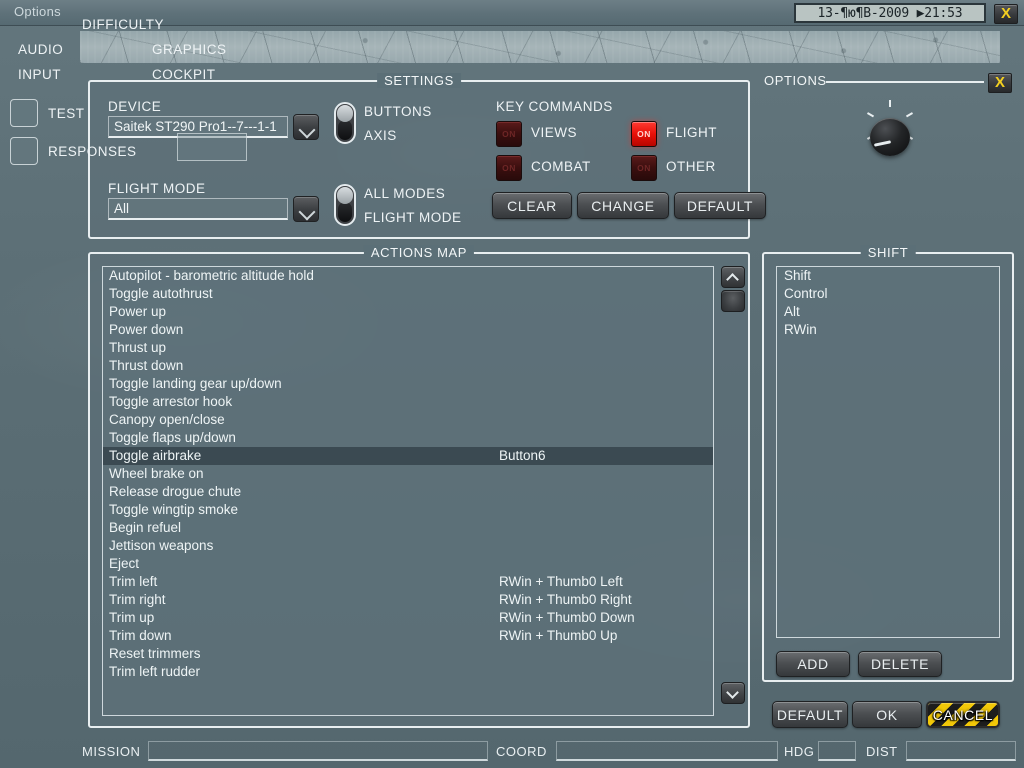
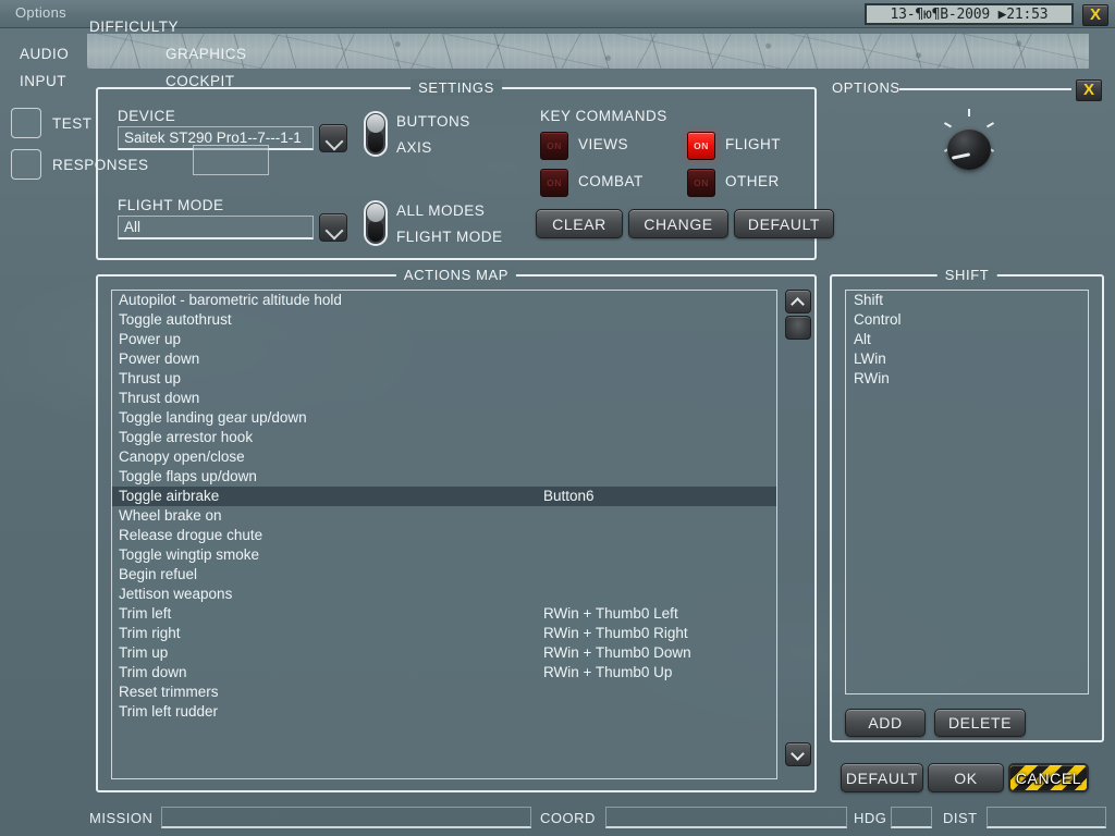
  Options
  13-¶ю¶В-2009 ▶21:53
  X
  SETTINGS
  DEVICE
  Saitek ST290 Pro1--7---1-1
  FLIGHT MODE
  All
  BUTTONS
  AXIS
  ALL MODES
  FLIGHT MODE
  KEY COMMANDS
  ON
  VIEWS
  ON
  FLIGHT
  ON
  COMBAT
  ON
  OTHER
  CLEAR
  CHANGE
  DEFAULT
  OPTIONS
  X
  DIFFICULTY
  AUDIO
  GRAPHICS
  INPUT
  COCKPIT
  TEST
  RESPONSES
  ACTIONS MAP
  Autopilot - barometric altitude hold
  Toggle autothrust
  Power up
  Power down
  Thrust up
  Thrust down
  Toggle landing gear up/down
  Toggle arrestor hook
  Canopy open/close
  Toggle flaps up/down
  Toggle airbrake
  Button6
  Wheel brake on
  Release drogue chute
  Toggle wingtip smoke
  Begin refuel
  Jettison weapons
- Eject
  Trim left
  RWin + Thumb0 Left
  Trim right
  RWin + Thumb0 Right
  Trim up
  RWin + Thumb0 Down
  Trim down
  RWin + Thumb0 Up
  Reset trimmers
  Trim left rudder
  SHIFT
  Shift
  Control
  Alt
+ LWin
  RWin
  ADD
  DELETE
  DEFAULT
  OK
  CANCEL
  MISSION
  COORD
  HDG
  DIST
